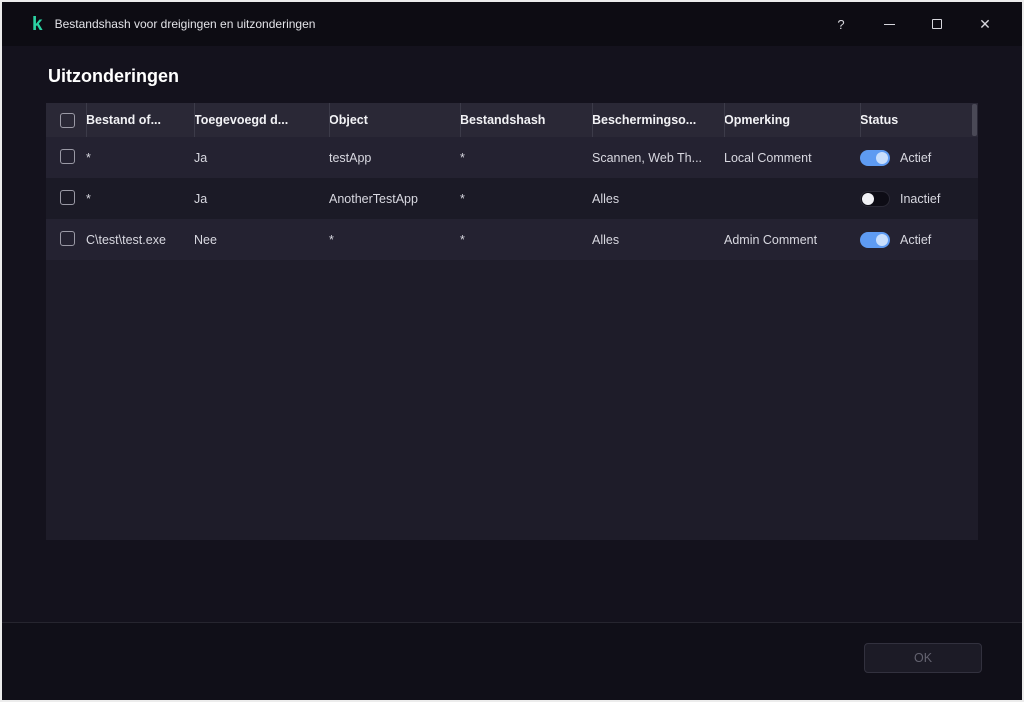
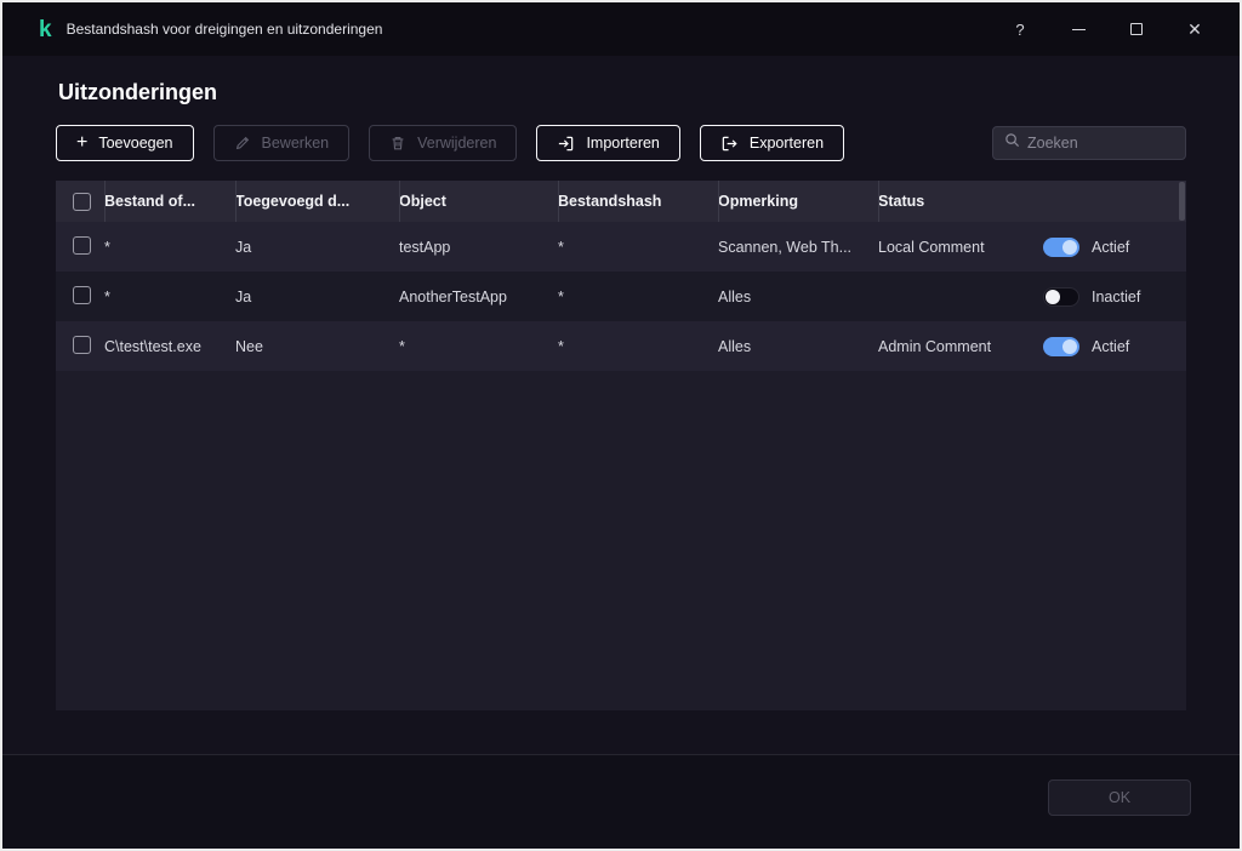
  k
  Bestandshash voor dreigingen en uitzonderingen
  ?
  ✕
  Uitzonderingen
+ +
+ Toevoegen
+ Bewerken
+ Verwijderen
+ Importeren
+ Exporteren
+ Zoeken
  Bestand of...
  Toegevoegd d...
  Object
  Bestandshash
- Beschermingso...
  Opmerking
  Status
  *
  Ja
  testApp
  *
  Scannen, Web Th...
  Local Comment
  Actief
  *
  Ja
  AnotherTestApp
  *
  Alles
  Inactief
  C\test\test.exe
  Nee
  *
  *
  Alles
  Admin Comment
  Actief
  OK
